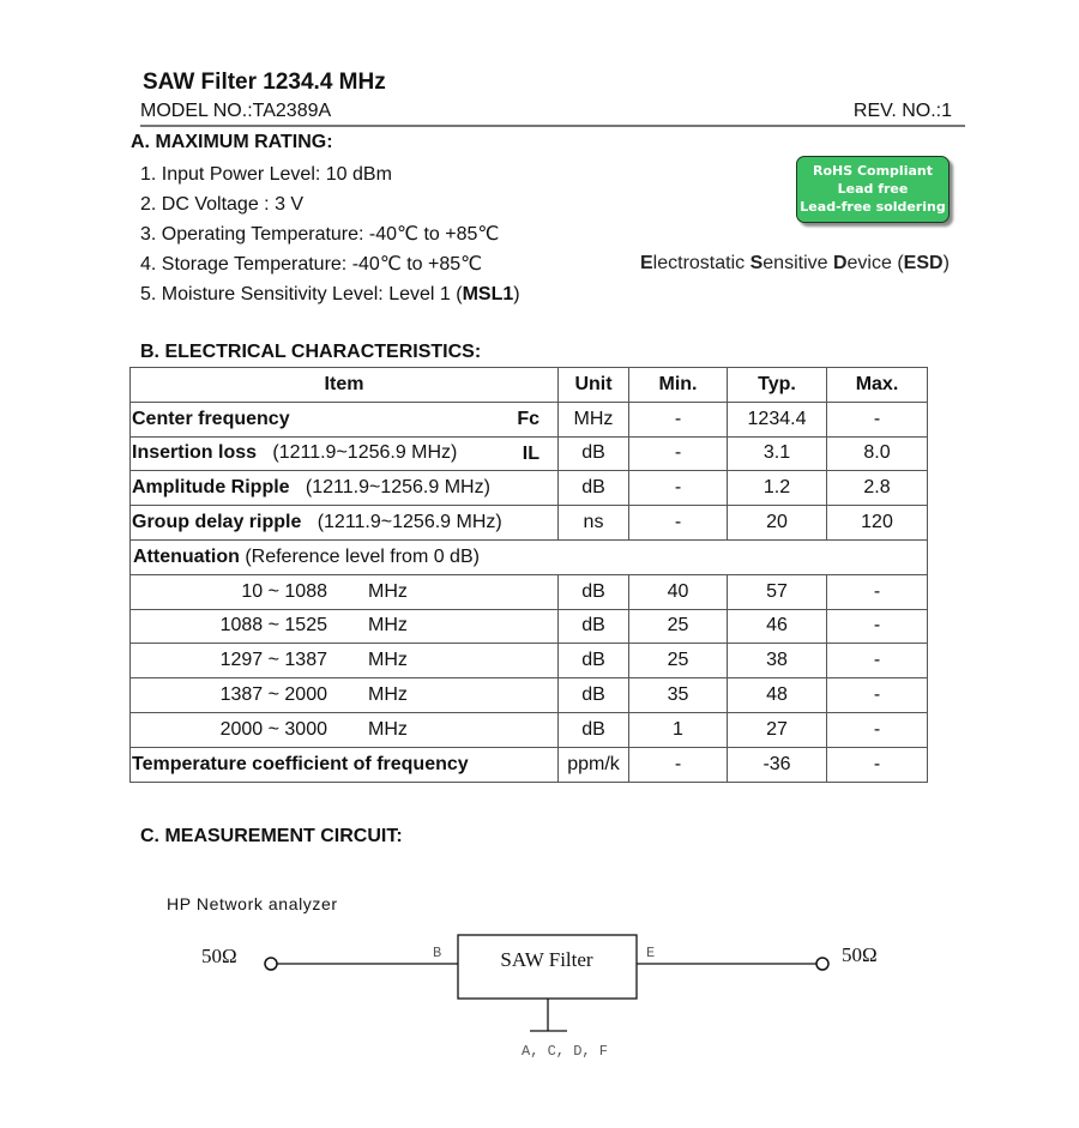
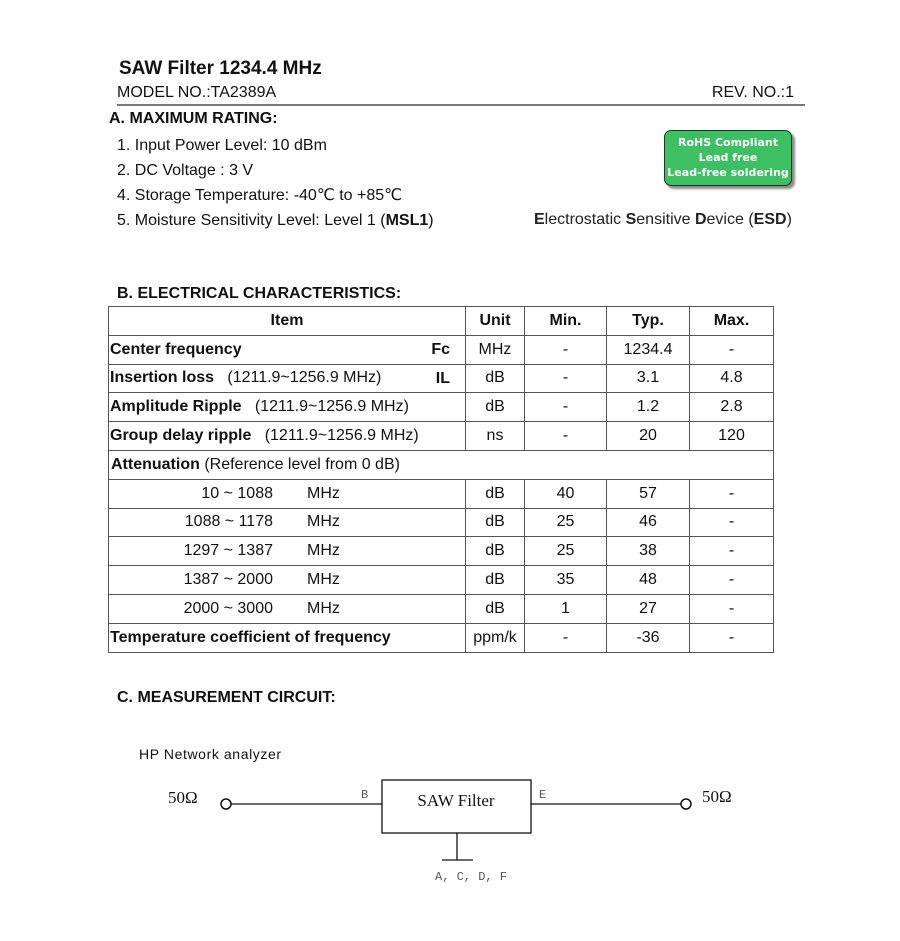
  SAW Filter 1234.4 MHz
  MODEL NO.:TA2389A
  REV. NO.:1
  A. MAXIMUM RATING:
  1. Input Power Level: 10 dBm
  2. DC Voltage : 3 V
- 3. Operating Temperature: -40℃ to +85℃
  4. Storage Temperature: -40℃ to +85℃
  5. Moisture Sensitivity Level: Level 1 (MSL1)
  RoHS Compliant
  Lead free
  Lead-free soldering
  Electrostatic Sensitive Device (ESD)
  B. ELECTRICAL CHARACTERISTICS:
  Item	Unit	Min.	Typ.	Max.
  Center frequency Fc	MHz	-	1234.4	-
- Insertion loss (1211.9~1256.9 MHz) IL	dB	-	3.1	8.0
+ Insertion loss (1211.9~1256.9 MHz) IL	dB	-	3.1	4.8
  Amplitude Ripple (1211.9~1256.9 MHz)	dB	-	1.2	2.8
  Group delay ripple (1211.9~1256.9 MHz)	ns	-	20	120
  Attenuation (Reference level from 0 dB)
  10 ~ 1088 MHz	dB	40	57	-
- 1088 ~ 1525 MHz	dB	25	46	-
+ 1088 ~ 1178 MHz	dB	25	46	-
  1297 ~ 1387 MHz	dB	25	38	-
  1387 ~ 2000 MHz	dB	35	48	-
  2000 ~ 3000 MHz	dB	1	27	-
  Temperature coefficient of frequency	ppm/k	-	-36	-
  C. MEASUREMENT CIRCUIT:
  HP Network analyzer
  50Ω
  B
  SAW Filter
  E
  50Ω
  A, C, D, F
